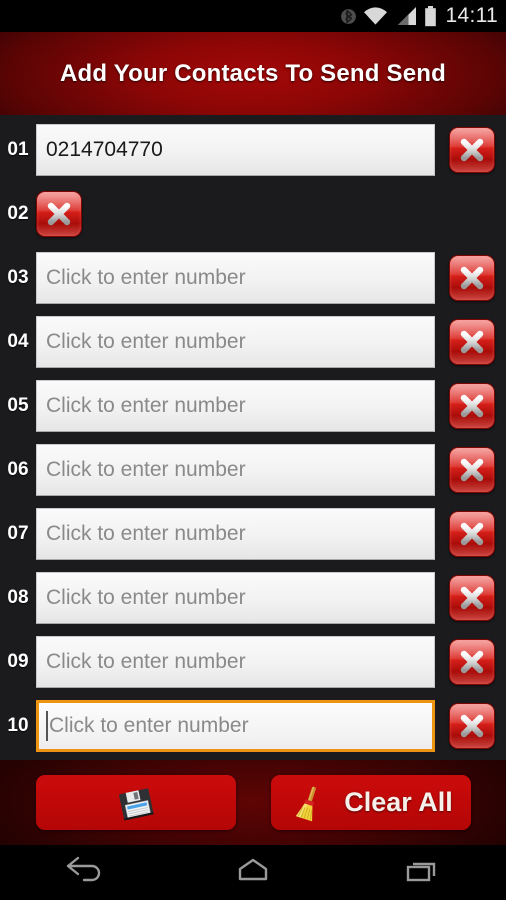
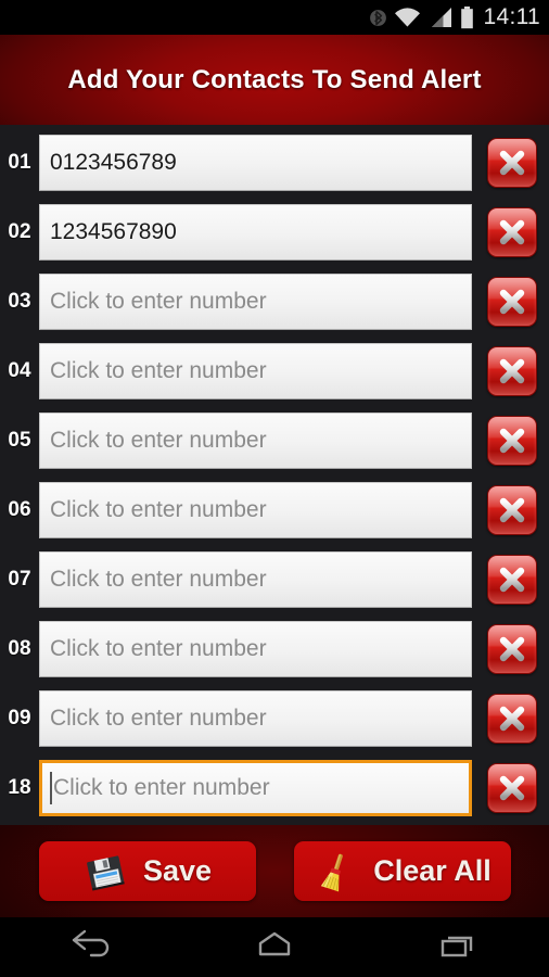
  14:11
- Add Your Contacts To Send Send
+ Add Your Contacts To Send Alert
  01
- 0214704770
+ 0123456789
  02
+ 1234567890
  03
  Click to enter number
  04
  Click to enter number
  05
  Click to enter number
  06
  Click to enter number
  07
  Click to enter number
  08
  Click to enter number
  09
  Click to enter number
- 10
+ 18
  Click to enter number
+ Save
  Clear All
